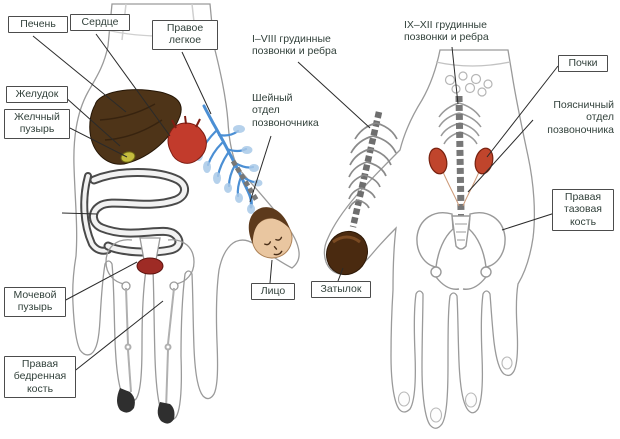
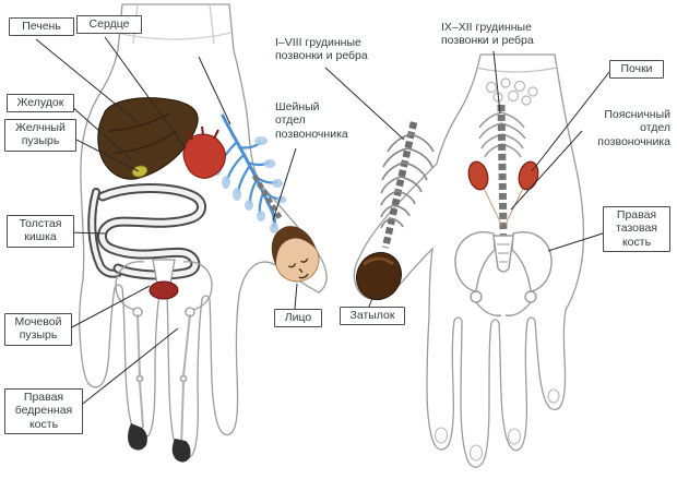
  Печень
  Сердце
- Правое
- легкое
  I–VIII грудинные
  позвонки и ребра
  IX–XII грудинные
  позвонки и ребра
  Почки
  Желудок
  Желчный
  пузырь
  Шейный
  отдел
  позвоночника
  Поясничный
  отдел
  позвоночника
+ Толстая
+ кишка
  Правая
  тазовая
  кость
  Мочевой
  пузырь
  Правая
  бедренная
  кость
  Лицо
  Затылок
